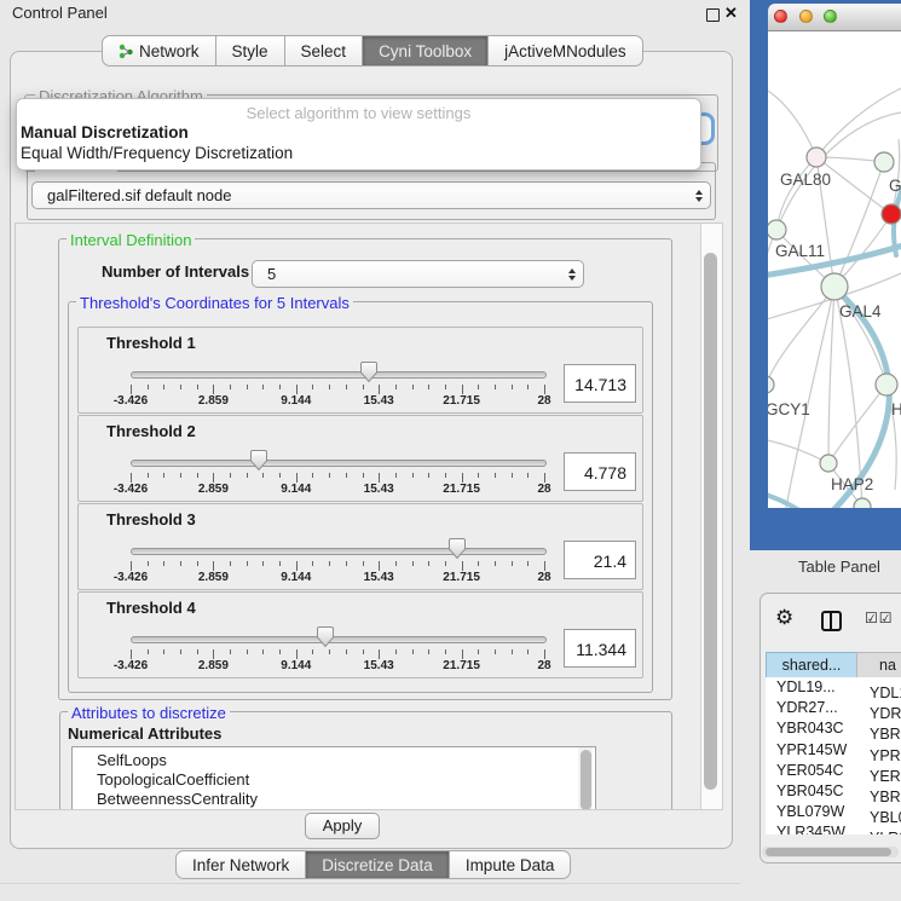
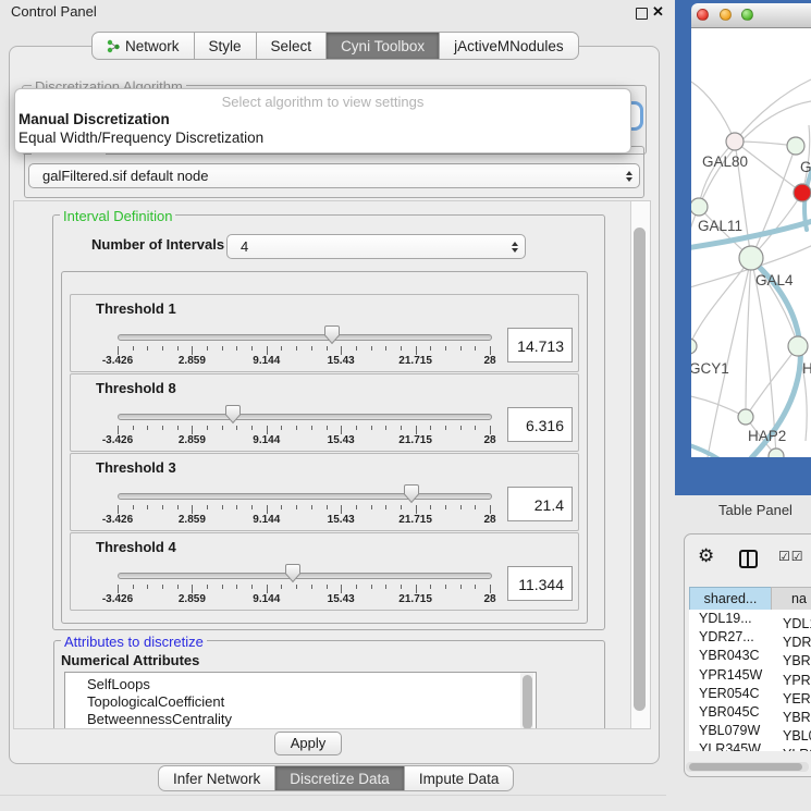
  Control Panel
  ✕
  Network
  Style
  Select
  Cyni Toolbox
  jActiveMNodules
  Discretization Algorithm
  Select algorithm to view settings
  Manual Discretization
  Equal Width/Frequency Discretization
  galFiltered.sif default node
  Interval Definition
  Number of Intervals
- 5
+ 4
- Threshold's Coordinates for 5 Intervals
  Threshold 1
  -3.426
  2.859
  9.144
  15.43
  21.715
  28
  14.713
- Threshold 2
+ Threshold 8
  -3.426
  2.859
  9.144
  15.43
  21.715
  28
- 4.778
+ 6.316
  Threshold 3
  -3.426
  2.859
  9.144
  15.43
  21.715
  28
  21.4
  Threshold 4
  -3.426
  2.859
  9.144
  15.43
  21.715
  28
  11.344
  Attributes to discretize
  Numerical Attributes
  SelfLoops
  TopologicalCoefficient
  BetweennessCentrality
  Apply
  Infer Network
  Discretize Data
  Impute Data
  GAL80
  GAL11
  GAL4
  GCY1
  H
  HAP2
  Table Panel
  ⚙
  ☑☑
  shared...
  na
  YDL19... YDL
  YDR27... YDR
  YBR043C YBR
  YPR145W YPR
  YER054C YER
  YBR045C YBR
  YBL079W YBL
